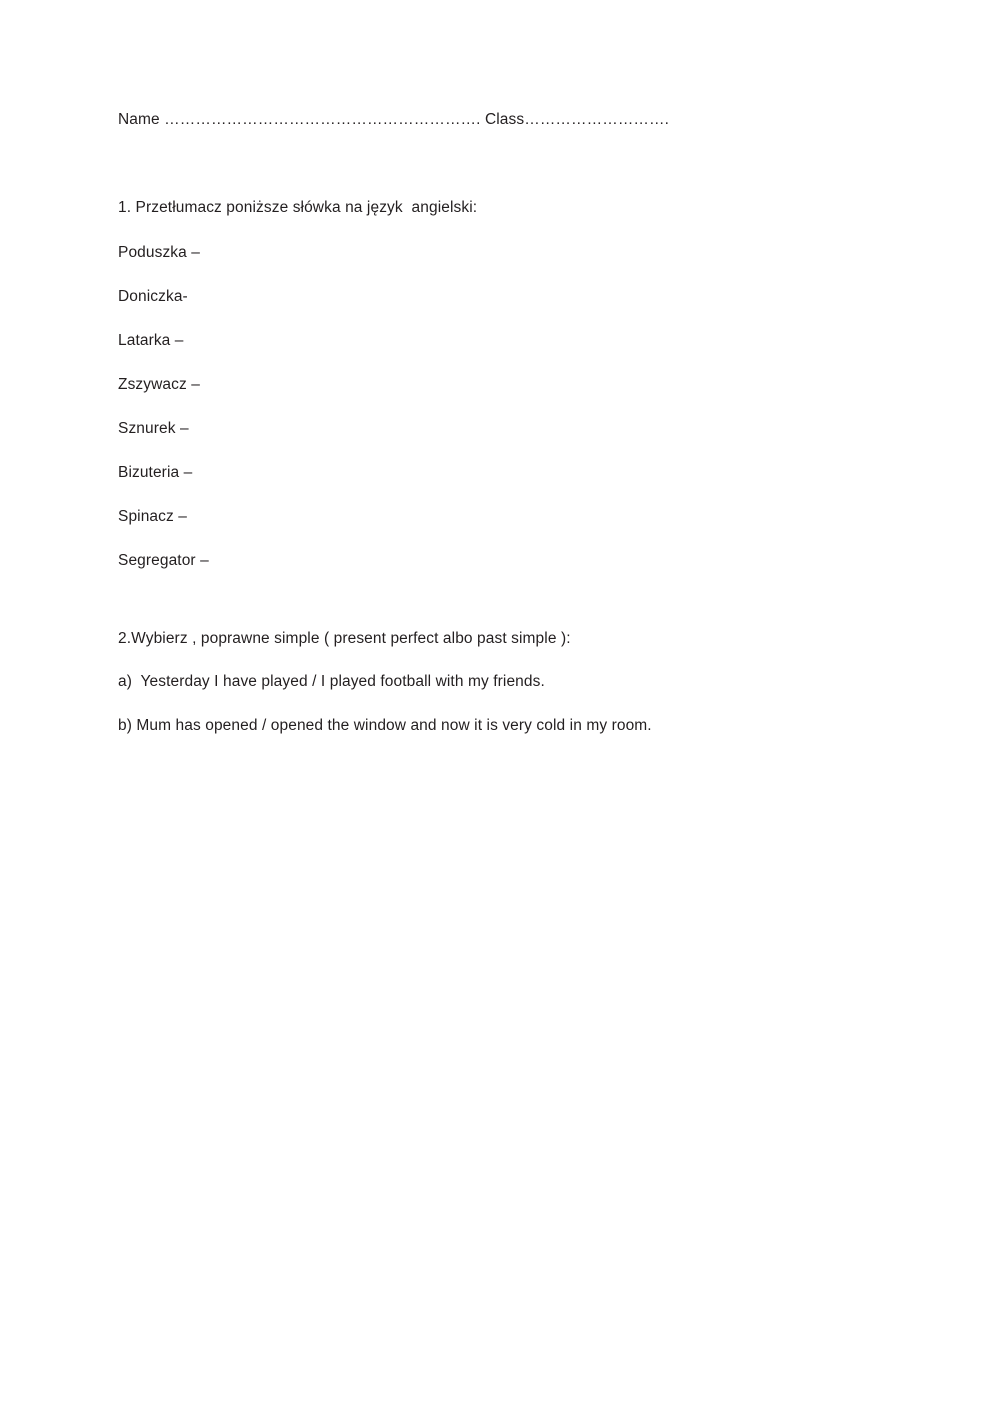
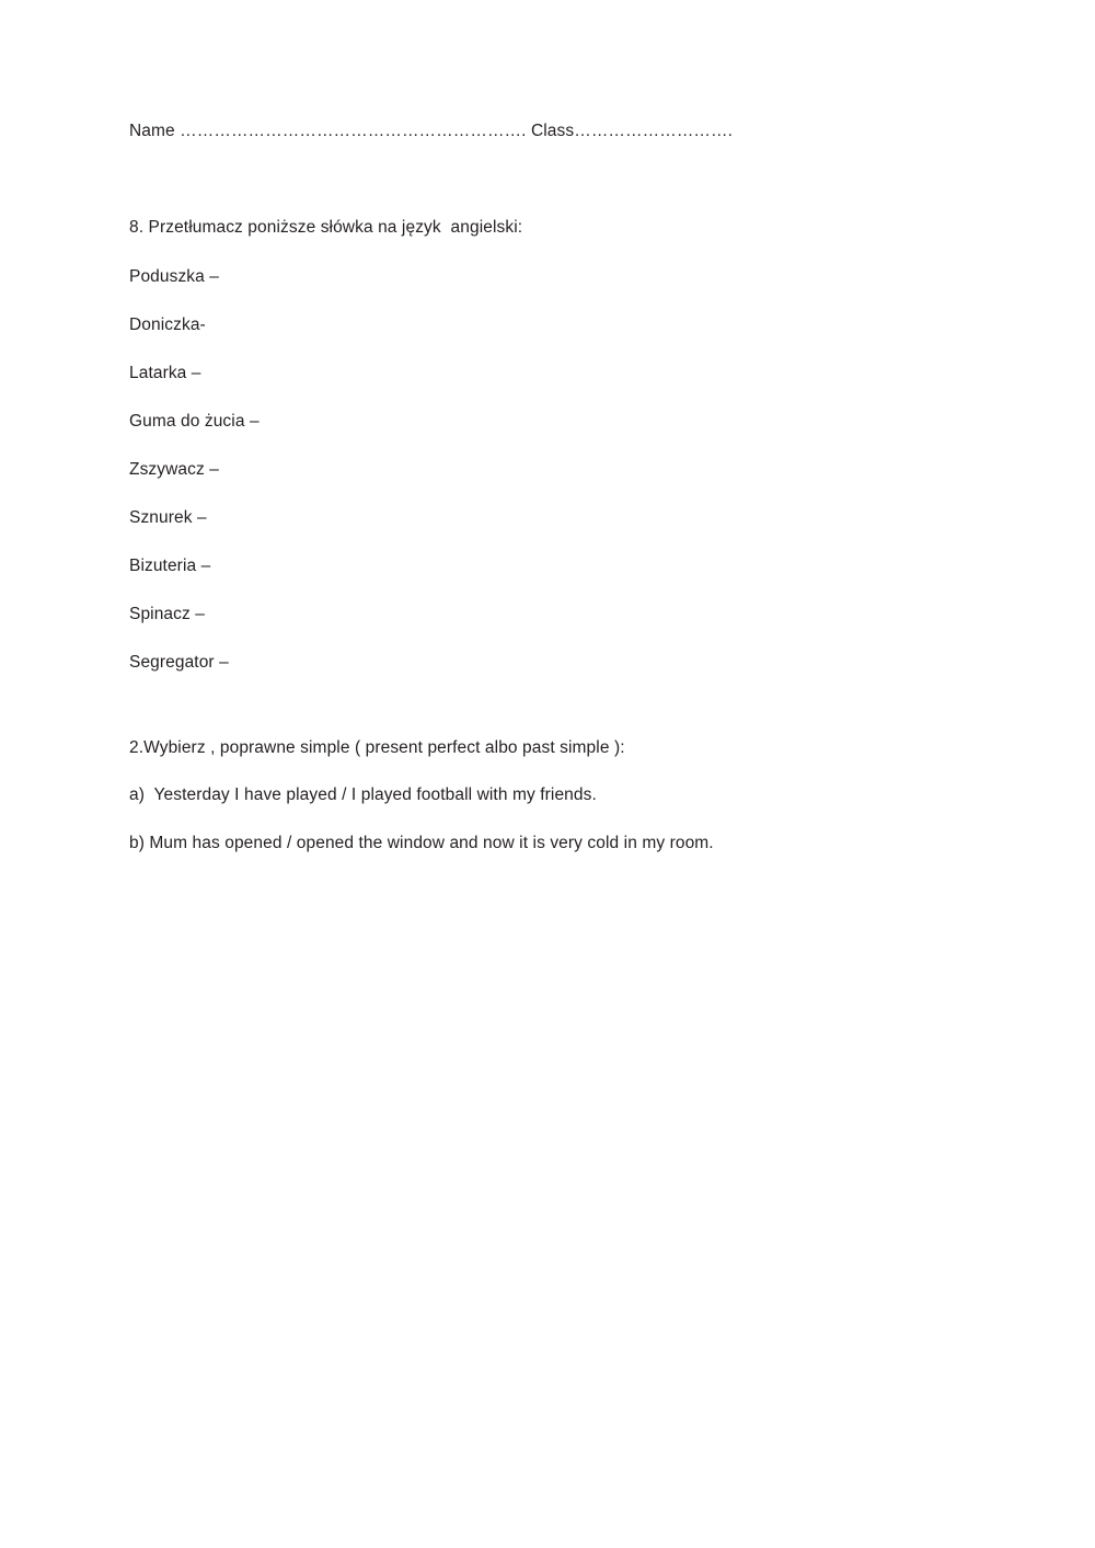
  Name ……………………………………………………. Class……………………….
- 1. Przetłumacz poniższe słówka na język angielski:
+ 8. Przetłumacz poniższe słówka na język angielski:
  Poduszka –
  Doniczka-
  Latarka –
+ Guma do żucia –
  Zszywacz –
  Sznurek –
  Bizuteria –
  Spinacz –
  Segregator –
  2.Wybierz , poprawne simple ( present perfect albo past simple ):
  a) Yesterday I have played / I played football with my friends.
  b) Mum has opened / opened the window and now it is very cold in my room.
